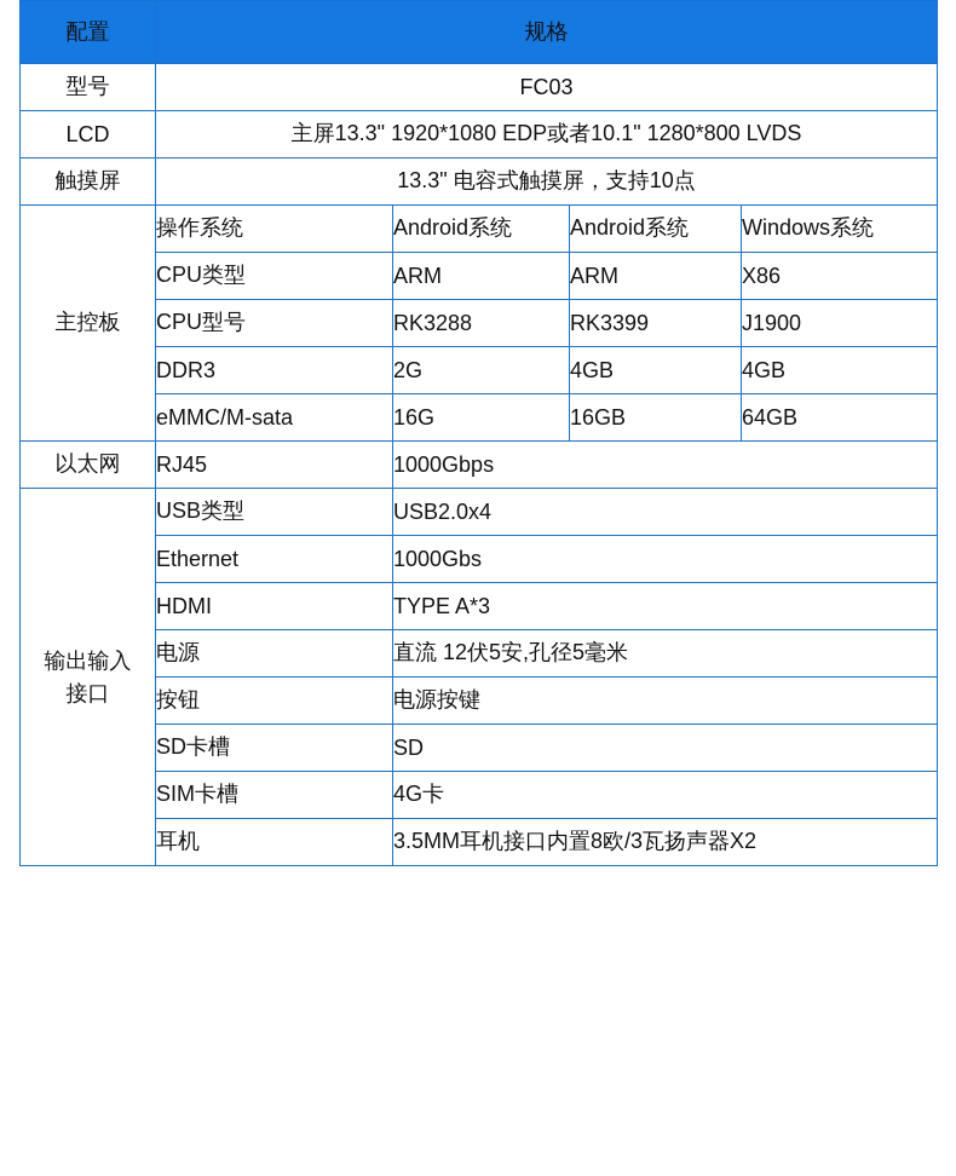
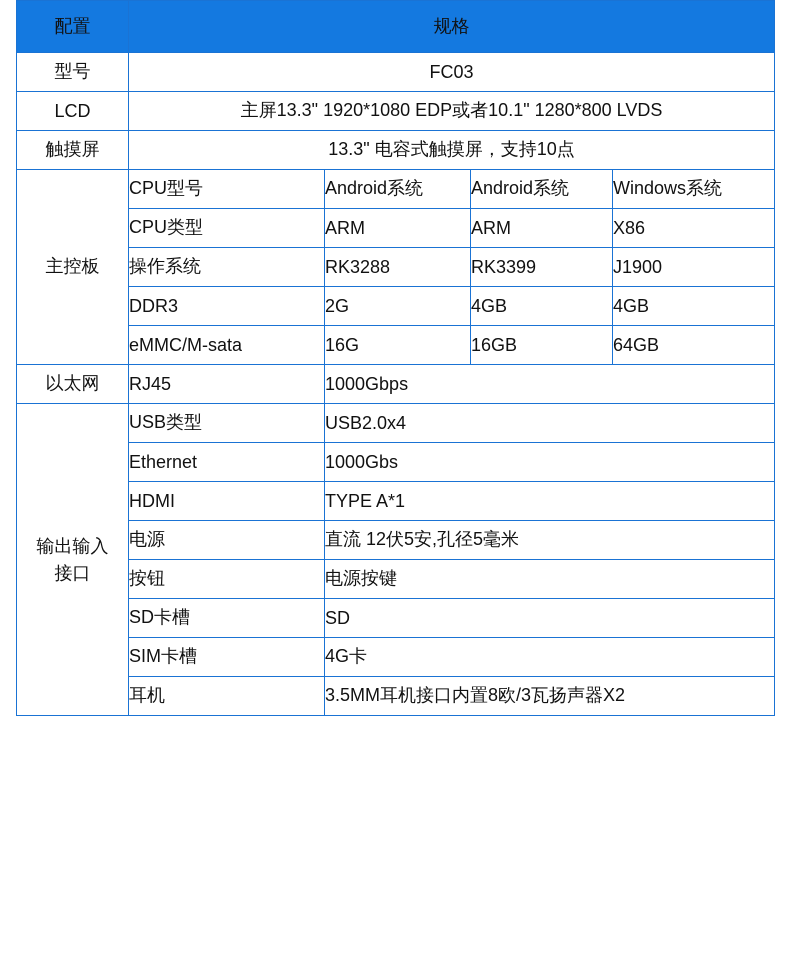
  配置	规格
  型号	FC03
  LCD	主屏13.3" 1920*1080 EDP或者10.1" 1280*800 LVDS
  触摸屏	13.3" 电容式触摸屏，支持10点
- 主控板	操作系统	Android系统	Android系统	Windows系统
+ 主控板	CPU型号	Android系统	Android系统	Windows系统
  CPU类型	ARM	ARM	X86
- CPU型号	RK3288	RK3399	J1900
+ 操作系统	RK3288	RK3399	J1900
  DDR3	2G	4GB	4GB
  eMMC/M-sata	16G	16GB	64GB
  以太网	RJ45	1000Gbps
  输出输入 接口	USB类型	USB2.0x4
  Ethernet	1000Gbs
- HDMI	TYPE A*3
+ HDMI	TYPE A*1
  电源	直流 12伏5安,孔径5毫米
  按钮	电源按键
  SD卡槽	SD
  SIM卡槽	4G卡
  耳机	3.5MM耳机接口内置8欧/3瓦扬声器X2
